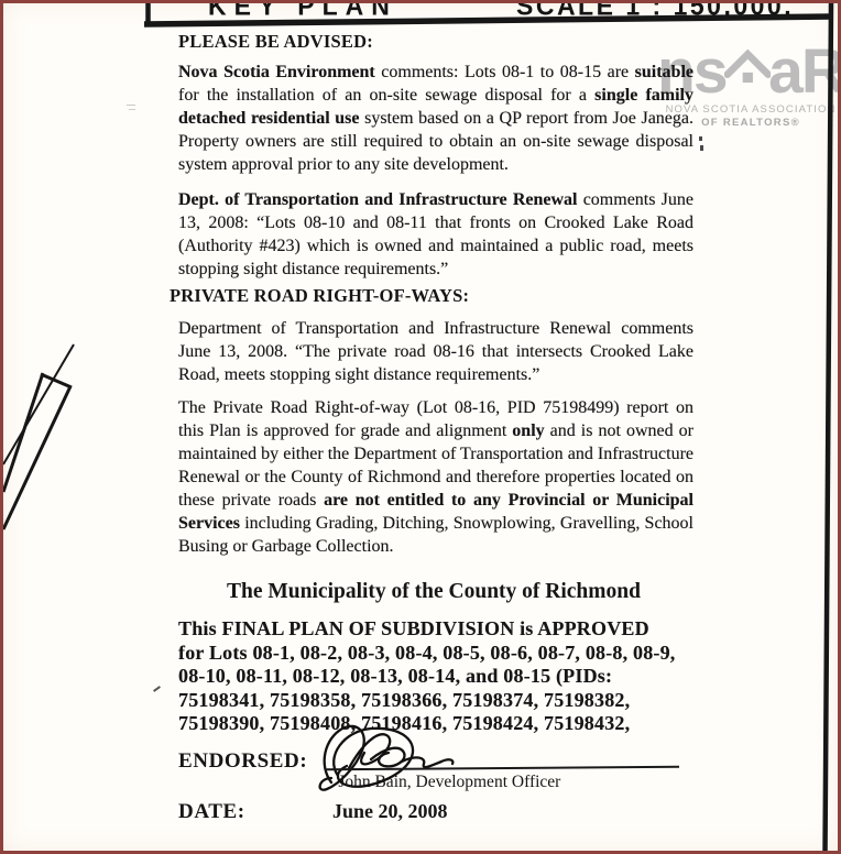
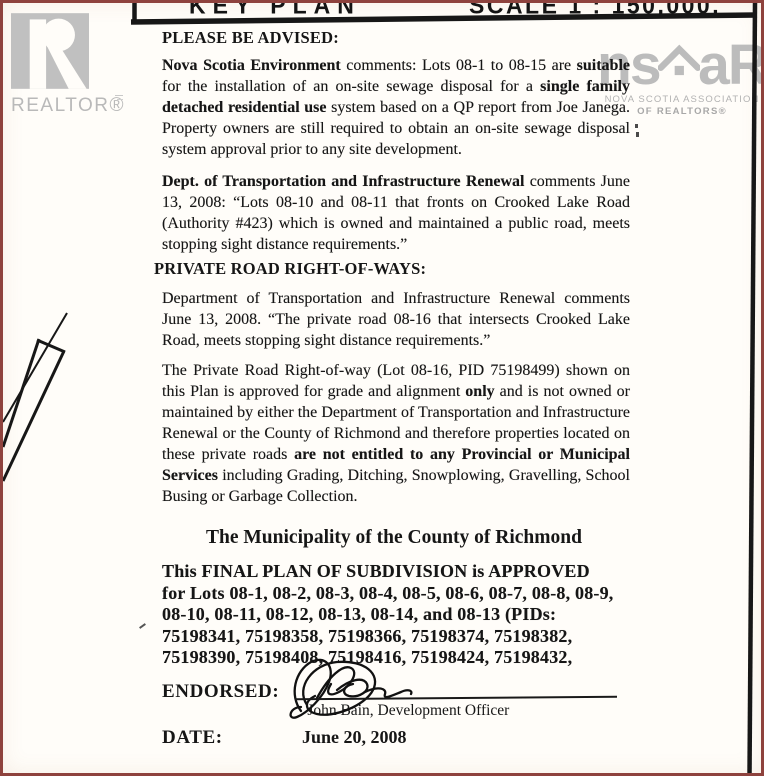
  KEY PLAN
  SCALE 1 : 150,000.
+ REALTOR®
  ns
  aR
  NOVA SCOTIA ASSOCIATIO
  OF REALTORS®
  PLEASE BE ADVISED:
  Nova Scotia Environment comments: Lots 08-1 to 08-15 are suitable for the installation of an on-site sewage disposal for a single family detached residential use system based on a QP report from Joe Janega. Property owners are still required to obtain an on-site sewage disposal system approval prior to any site development.
  Dept. of Transportation and Infrastructure Renewal comments June 13, 2008: “Lots 08-10 and 08-11 that fronts on Crooked Lake Road (Authority #423) which is owned and maintained a public road, meets stopping sight distance requirements.”
  PRIVATE ROAD RIGHT-OF-WAYS:
  Department of Transportation and Infrastructure Renewal comments June 13, 2008. “The private road 08-16 that intersects Crooked Lake Road, meets stopping sight distance requirements.”
- The Private Road Right-of-way (Lot 08-16, PID 75198499) report on this Plan is approved for grade and alignment only and is not owned or maintained by either the Department of Transportation and Infrastructure Renewal or the County of Richmond and therefore properties located on these private roads are not entitled to any Provincial or Municipal Services including Grading, Ditching, Snowplowing, Gravelling, School Busing or Garbage Collection.
+ The Private Road Right-of-way (Lot 08-16, PID 75198499) shown on this Plan is approved for grade and alignment only and is not owned or maintained by either the Department of Transportation and Infrastructure Renewal or the County of Richmond and therefore properties located on these private roads are not entitled to any Provincial or Municipal Services including Grading, Ditching, Snowplowing, Gravelling, School Busing or Garbage Collection.
  The Municipality of the County of Richmond
  This FINAL PLAN OF SUBDIVISION is APPROVED
  for Lots 08-1, 08-2, 08-3, 08-4, 08-5, 08-6, 08-7, 08-8, 08-9,
- 08-10, 08-11, 08-12, 08-13, 08-14, and 08-15 (PIDs:
+ 08-10, 08-11, 08-12, 08-13, 08-14, and 08-13 (PIDs:
  75198341, 75198358, 75198366, 75198374, 75198382,
  75198390, 75198408, 75198416, 75198424, 75198432,
  ENDORSED:
  ohnain, Development Officer
  DATE:
  June 20, 2008
